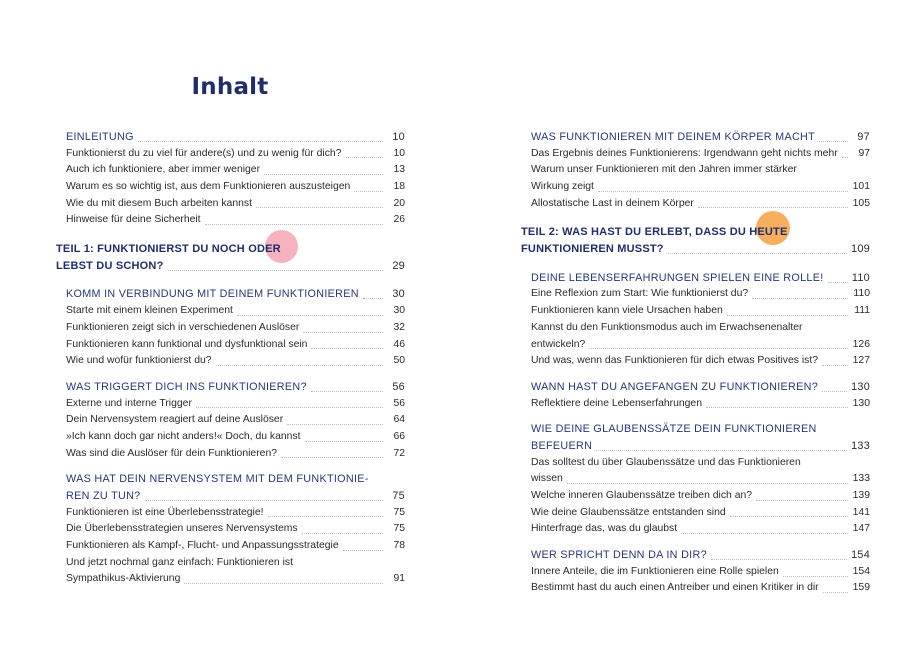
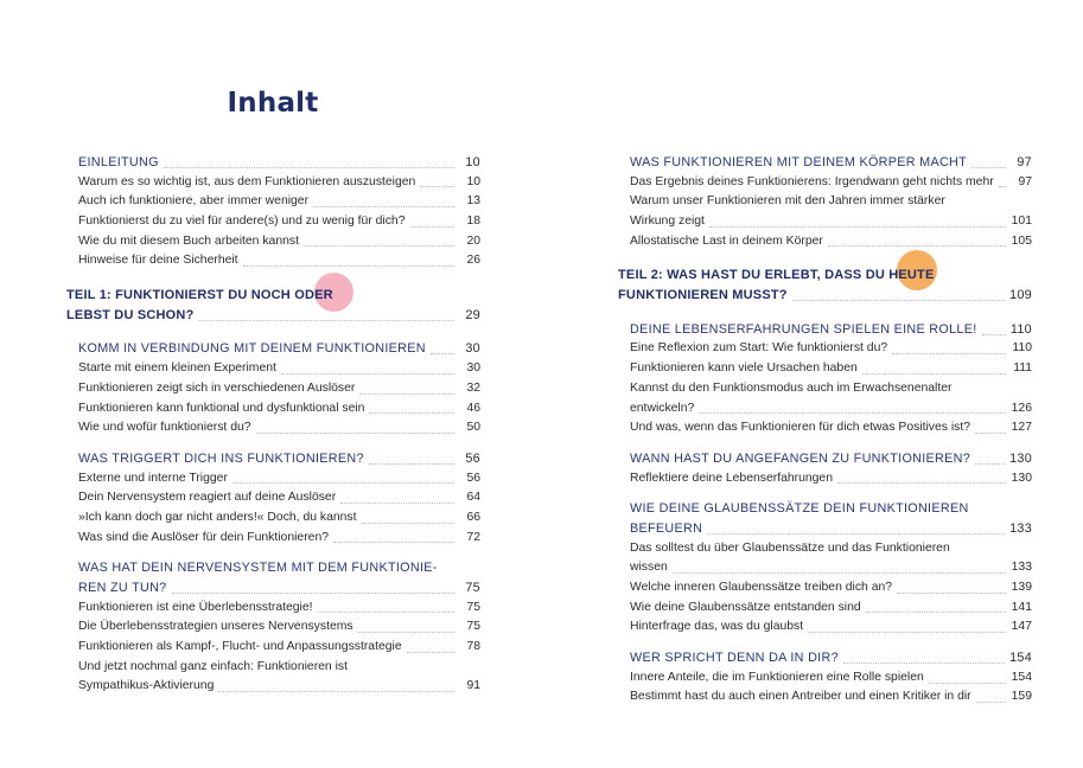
  Inhalt
  EINLEITUNG
  10
- Funktionierst du zu viel für andere(s) und zu wenig für dich?
+ Warum es so wichtig ist, aus dem Funktionieren auszusteigen
  10
  Auch ich funktioniere, aber immer weniger
  13
- Warum es so wichtig ist, aus dem Funktionieren auszusteigen
+ Funktionierst du zu viel für andere(s) und zu wenig für dich?
  18
  Wie du mit diesem Buch arbeiten kannst
  20
  Hinweise für deine Sicherheit
  26
  TEIL 1: FUNKTIONIERST DU NOCH ODER
  LEBST DU SCHON?
  29
  KOMM IN VERBINDUNG MIT DEINEM FUNKTIONIEREN
  30
  Starte mit einem kleinen Experiment
  30
  Funktionieren zeigt sich in verschiedenen Auslöser
  32
  Funktionieren kann funktional und dysfunktional sein
  46
  Wie und wofür funktionierst du?
  50
  WAS TRIGGERT DICH INS FUNKTIONIEREN?
  56
  Externe und interne Trigger
  56
  Dein Nervensystem reagiert auf deine Auslöser
  64
  »Ich kann doch gar nicht anders!« Doch, du kannst
  66
  Was sind die Auslöser für dein Funktionieren?
  72
  WAS HAT DEIN NERVENSYSTEM MIT DEM FUNKTIONIE-
  REN ZU TUN?
  75
  Funktionieren ist eine Überlebensstrategie!
  75
  Die Überlebensstrategien unseres Nervensystems
  75
  Funktionieren als Kampf-, Flucht- und Anpassungsstrategie
  78
  Und jetzt nochmal ganz einfach: Funktionieren ist
  Sympathikus-Aktivierung
  91
  WAS FUNKTIONIEREN MIT DEINEM KÖRPER MACHT
  97
  Das Ergebnis deines Funktionierens: Irgendwann geht nichts mehr
  97
  Warum unser Funktionieren mit den Jahren immer stärker
  Wirkung zeigt
  101
  Allostatische Last in deinem Körper
  105
  TEIL 2: WAS HAST DU ERLEBT, DASS DU HEUTE
  FUNKTIONIEREN MUSST?
  109
  DEINE LEBENSERFAHRUNGEN SPIELEN EINE ROLLE!
  110
  Eine Reflexion zum Start: Wie funktionierst du?
  110
  Funktionieren kann viele Ursachen haben
  111
  Kannst du den Funktionsmodus auch im Erwachsenenalter
  entwickeln?
  126
  Und was, wenn das Funktionieren für dich etwas Positives ist?
  127
  WANN HAST DU ANGEFANGEN ZU FUNKTIONIEREN?
  130
  Reflektiere deine Lebenserfahrungen
  130
  WIE DEINE GLAUBENSSÄTZE DEIN FUNKTIONIEREN
  BEFEUERN
  133
  Das solltest du über Glaubenssätze und das Funktionieren
  wissen
  133
  Welche inneren Glaubenssätze treiben dich an?
  139
  Wie deine Glaubenssätze entstanden sind
  141
  Hinterfrage das, was du glaubst
  147
  WER SPRICHT DENN DA IN DIR?
  154
  Innere Anteile, die im Funktionieren eine Rolle spielen
  154
  Bestimmt hast du auch einen Antreiber und einen Kritiker in dir
  159
